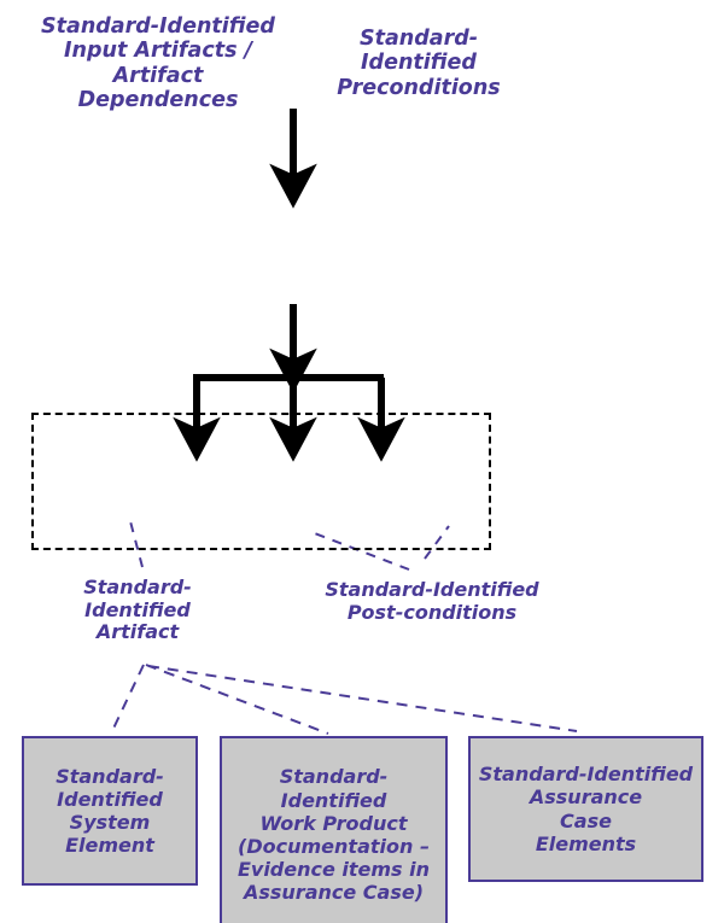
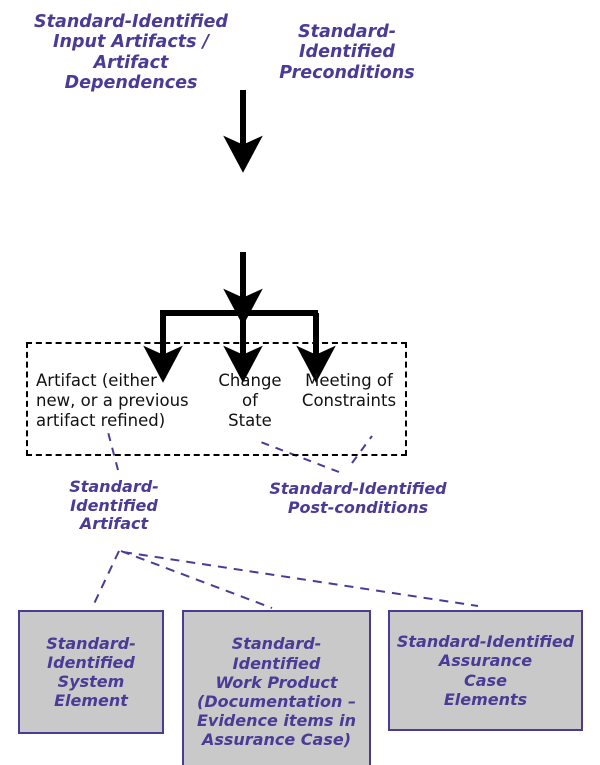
  Standard-Identified
  Input Artifacts /
  Artifact
  Dependences
  Standard-Identified
  Preconditions
  Standard-
  Identified
  Artifact
  Standard-Identified
  Post-conditions
+ Artifact (either
+ new, or a previous
+ artifact refined)
+ Change
+ of
+ State
+ Meeting of
+ Constraints
  Standard-
  Identified
  System
  Element
  Standard-Identified
  Work Product
  (Documentation –
  Evidence items in
  Assurance Case)
  Standard-Identified
  Assurance
  Case
  Elements
